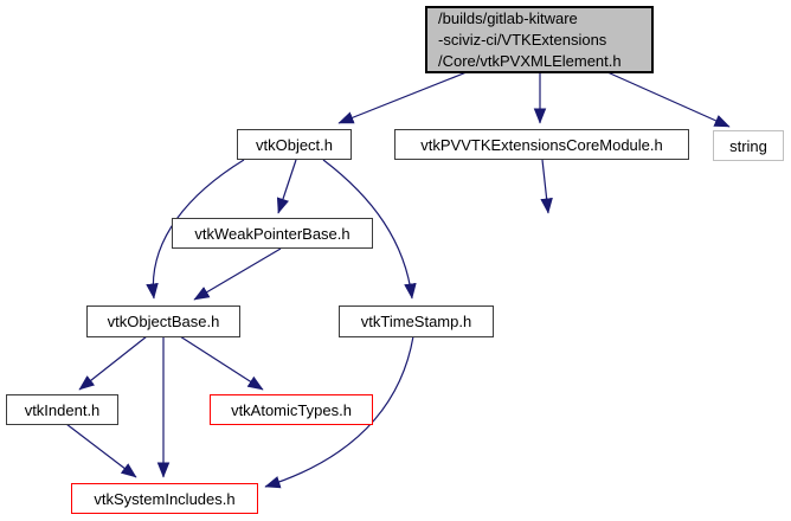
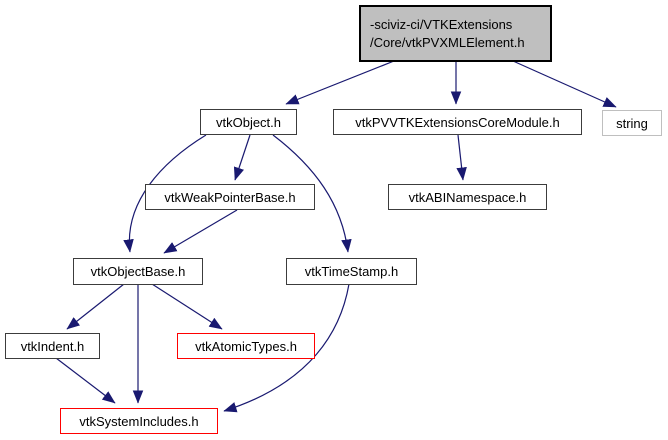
- /builds/gitlab-kitware
  -sciviz-ci/VTKExtensions
  /Core/vtkPVXMLElement.h
  vtkObject.h
  vtkPVVTKExtensionsCoreModule.h
  string
  vtkWeakPointerBase.h
+ vtkABINamespace.h
  vtkObjectBase.h
  vtkTimeStamp.h
  vtkIndent.h
  vtkAtomicTypes.h
  vtkSystemIncludes.h
